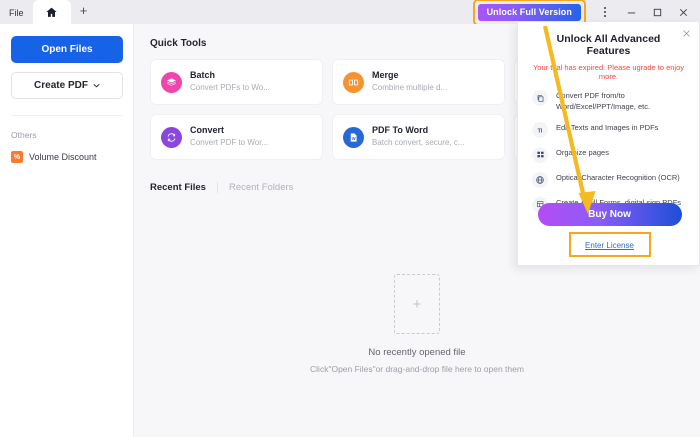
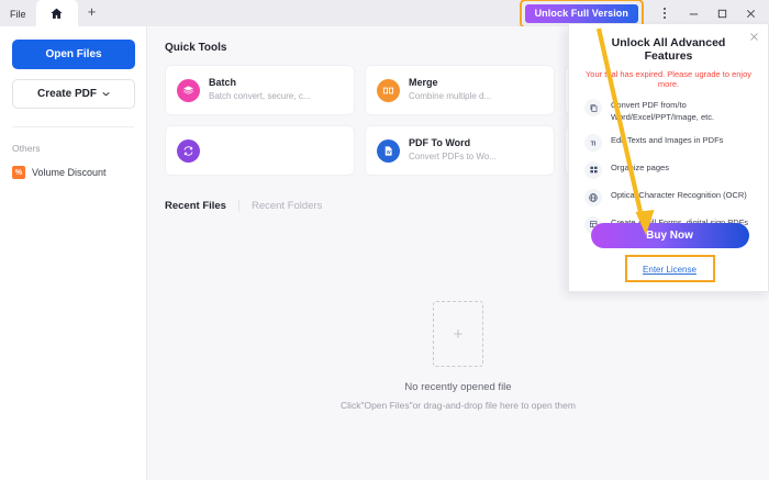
  File
  +
  Unlock Full Version
  Open Files
  Create PDF
  Others
  Volume Discount
  Quick Tools
  Batch
- Convert PDFs to Wo...
+ Batch convert, secure, c...
  Merge
  Combine multiple d...
- Convert
- Convert PDF to Wor...
  PDF To Word
- Batch convert, secure, c...
+ Convert PDFs to Wo...
  Recent Files
  Recent Folders
  +
  No recently opened file
  Click"Open Files"or drag-and-drop file here to open them
  Unlock All Advanced Features
  Your tal has expired. Please ugrade to enjoy more.
  onvert PDF from/to Wrd/Excel/PPT/Image, etc.
  Ed Texts and Images in PDFs
  Orgaize pages
  Optica Character Recognition (OCR)
  Buy Now
  Enter License
